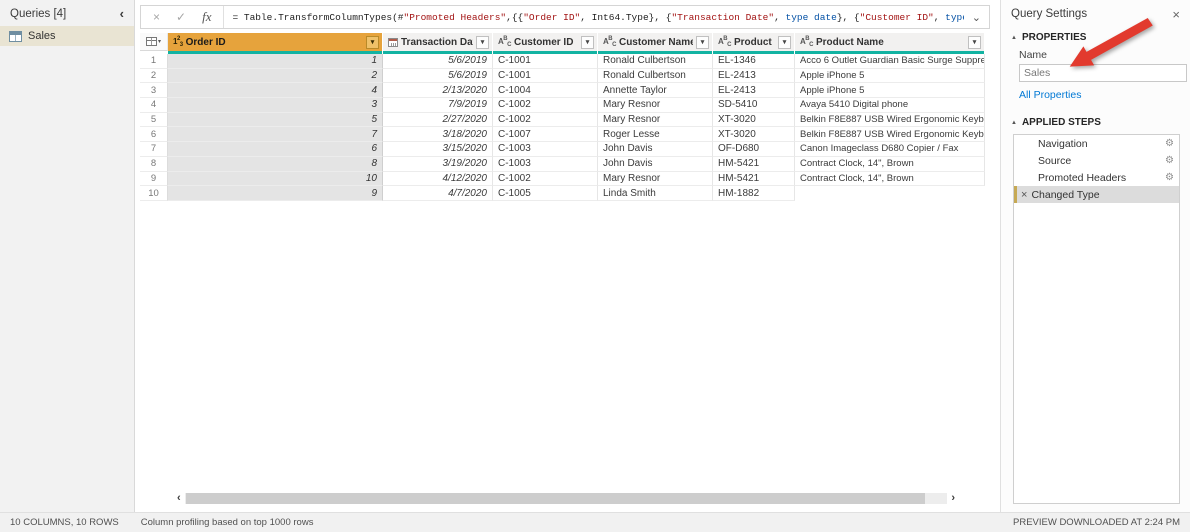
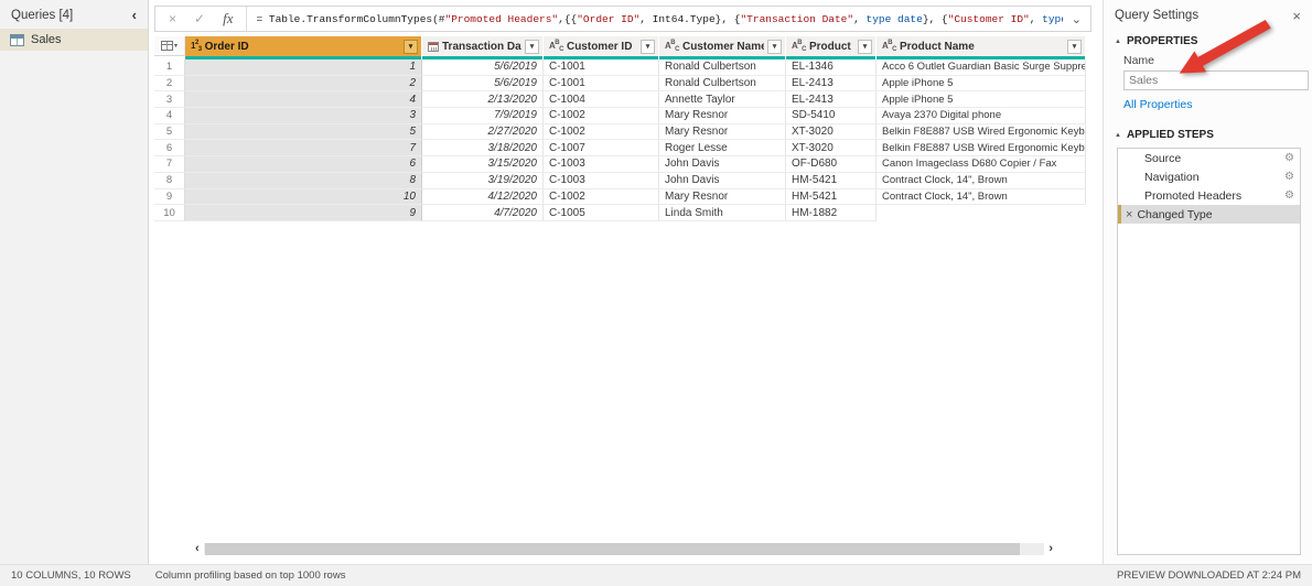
  Queries [4]
  ‹
  Sales
  ×
  ✓
  fx
  = Table.TransformColumnTypes(#"Promoted Headers",{{"Order ID", Int64.Type}, {"Transaction Date", type date}, {"Customer ID", typ
  ⌄
  Order ID
  Transaction Da
  Customer ID
  Customer Name
  Product
  Product Name
  1
  1
  5/6/2019
  C-1001
  Ronald Culbertson
  EL-1346
  Acco 6 Outlet Guardian Basic Surge Suppre
  2
  2
  5/6/2019
  C-1001
  Ronald Culbertson
  EL-2413
  Apple iPhone 5
  3
  4
  2/13/2020
  C-1004
  Annette Taylor
  EL-2413
  Apple iPhone 5
  4
  3
  7/9/2019
  C-1002
  Mary Resnor
  SD-5410
- Avaya 5410 Digital phone
+ Avaya 2370 Digital phone
  5
  5
  2/27/2020
  C-1002
  Mary Resnor
  XT-3020
  Belkin F8E887 USB Wired Ergonomic Keyb
  6
  7
  3/18/2020
  C-1007
  Roger Lesse
  XT-3020
  Belkin F8E887 USB Wired Ergonomic Keyb
  7
  6
  3/15/2020
  C-1003
  John Davis
  OF-D680
  Canon Imageclass D680 Copier / Fax
  8
  8
  3/19/2020
  C-1003
  John Davis
  HM-5421
  Contract Clock, 14", Brown
  9
  10
  4/12/2020
  C-1002
  Mary Resnor
  HM-5421
  Contract Clock, 14", Brown
  10
  9
  4/7/2020
  C-1005
  Linda Smith
  HM-1882
  ‹
  ›
  Query Settings
  ×
  PROPERTIES
  Name
  Sales
  All Properties
  APPLIED STEPS
- Navigation
+ Source
  ⚙
- Source
+ Navigation
  ⚙
  Promoted Headers
  ⚙
  ×
  Changed Type
  10 COLUMNS, 10 ROWS
  Column profiling based on top 1000 rows
  PREVIEW DOWNLOADED AT 2:24 PM
